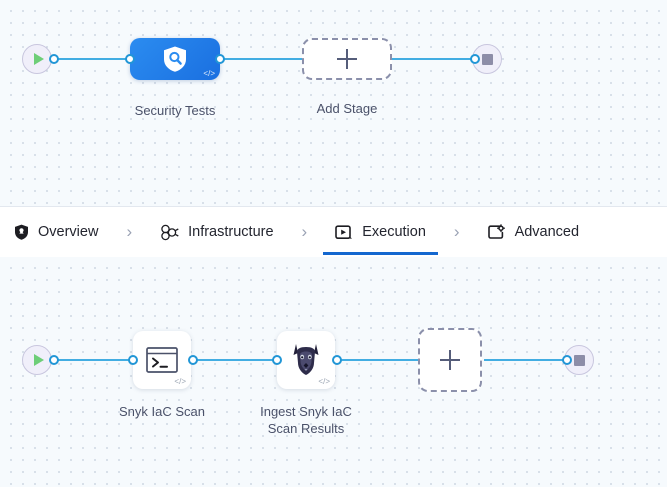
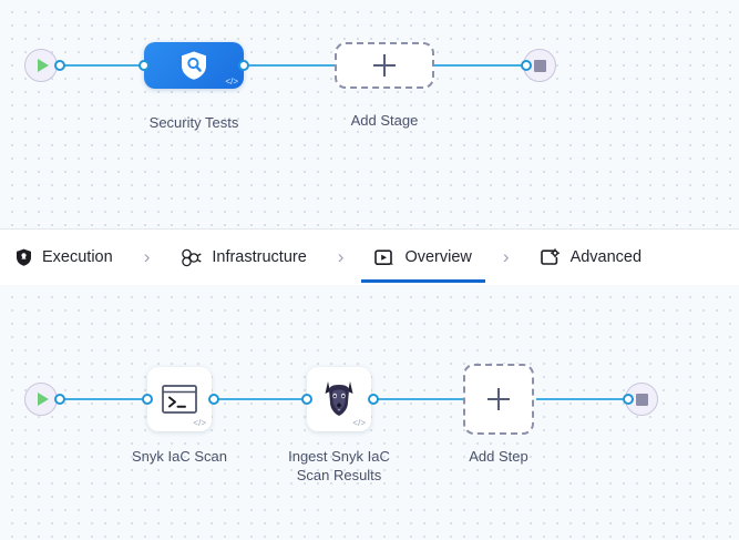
  </>
  Security Tests
  Add Stage
- Overview
+ Execution
  ›
  Infrastructure
  ›
- Execution
+ Overview
  ›
  Advanced
  </>
  Snyk IaC Scan
  </>
  Ingest Snyk IaC
  Scan Results
+ Add Step
